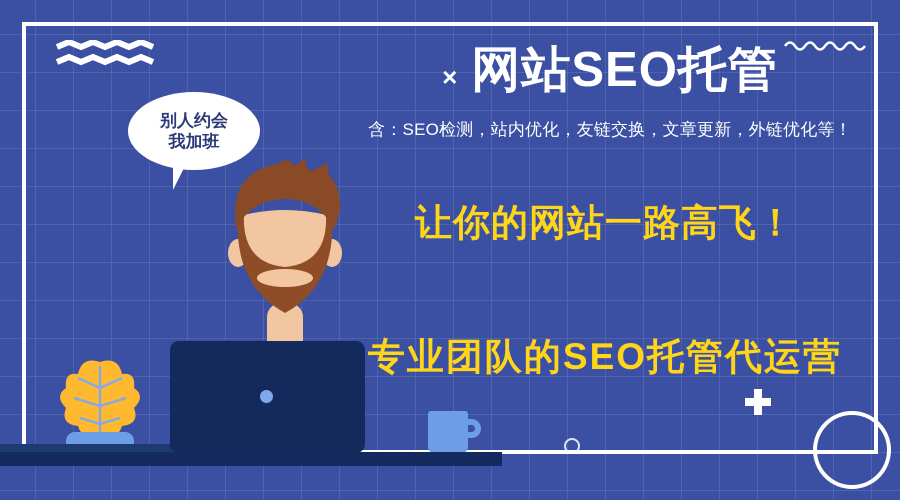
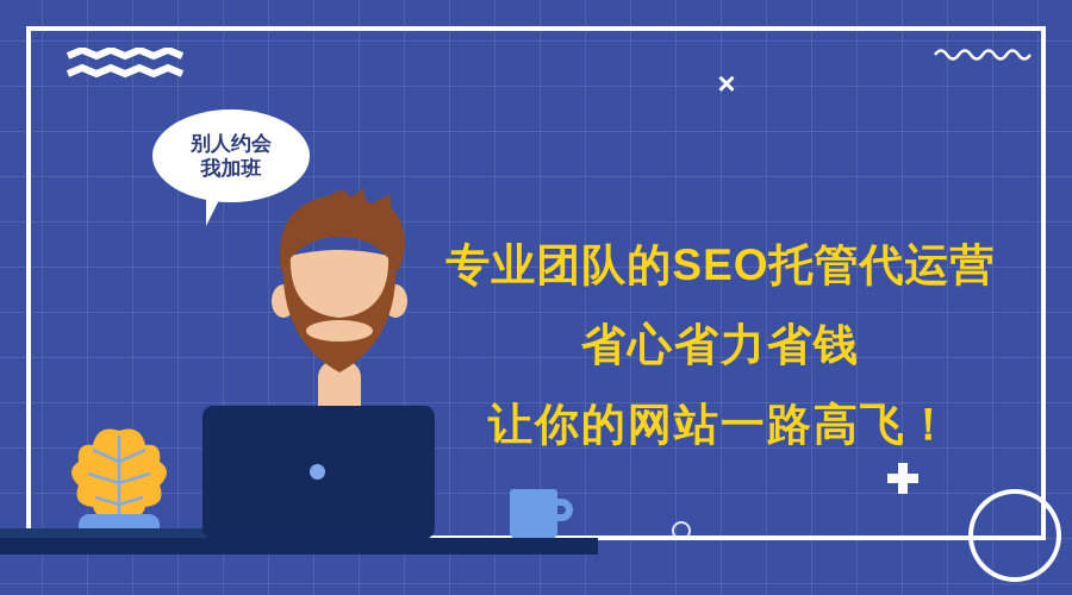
  ×
- 网站SEO托管
- 含：SEO检测，站内优化，友链交换，文章更新，外链优化等！
- 让你的网站一路高飞！
+ 专业团队的SEO托管代运营
+ 省心省力省钱
- 专业团队的SEO托管代运营
+ 让你的网站一路高飞！
  别人约会
  我加班
